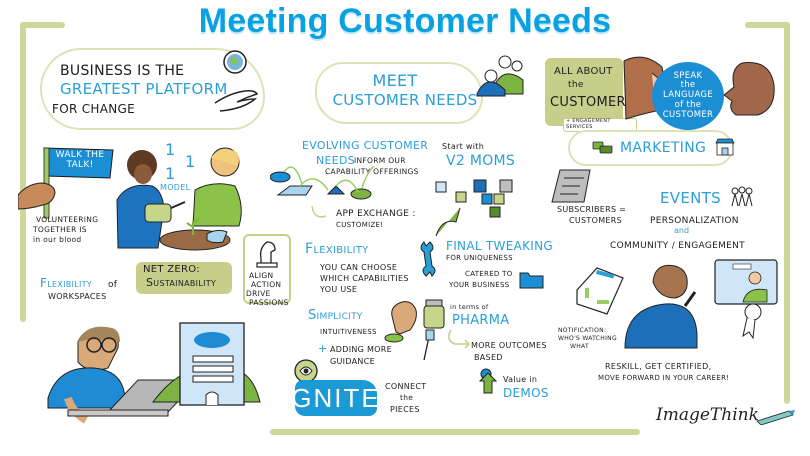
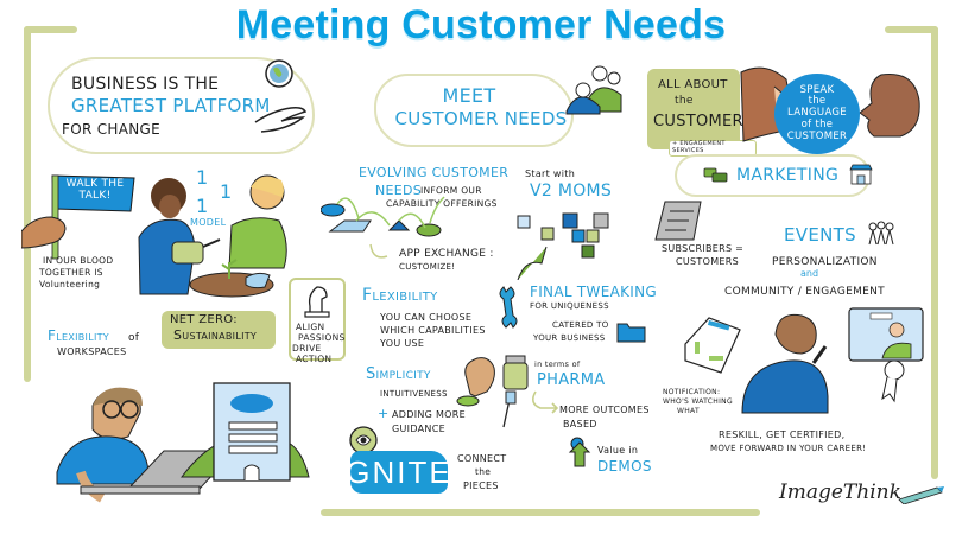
  Meeting Customer Needs
  BUSINESS IS THE
  GREATEST PLATFORM
  FOR CHANGE
  WALK THE TALK!
- VOLUNTEERING
+ IN OUR BLOOD
  TOGETHER IS
- in our blood
+ Volunteering
  1
  1
  1
  MODEL
  NET ZERO:
  Sustainability
  Flexibility
  of
  WORKSPACES
  MEET
  CUSTOMER NEEDS
  EVOLVING CUSTOMER
  NEEDS
  INFORM OUR
  CAPABILITY OFFERINGS
  APP EXCHANGE :
  CUSTOMIZE!
  Start with
  V2 MOMS
  ALIGN
- ACTION
+ PASSIONS
  DRIVE
- PASSIONS
+ ACTION
  Flexibility
  YOU CAN CHOOSE
  WHICH CAPABILITIES
  YOU USE
  FINAL TWEAKING
  FOR UNIQUENESS
  CATERED TO
  YOUR BUSINESS
  Simplicity
  INTUITIVENESS
  +
  ADDING MORE
  GUIDANCE
  in terms of
  PHARMA
  MORE OUTCOMES
  BASED
  Value in
  DEMOS
  IGNITE:
  CONNECT
  the
  PIECES
  ALL ABOUT
  the
  CUSTOMER
  SPEAK
  the
  LANGUAGE
  of the
  CUSTOMER
  MARKETING
  SUBSCRIBERS =
  CUSTOMERS
  EVENTS
  PERSONALIZATION
  and
  COMMUNITY / ENGAGEMENT
  RESKILL, GET CERTIFIED,
  MOVE FORWARD IN YOUR CAREER!
  ImageThink
